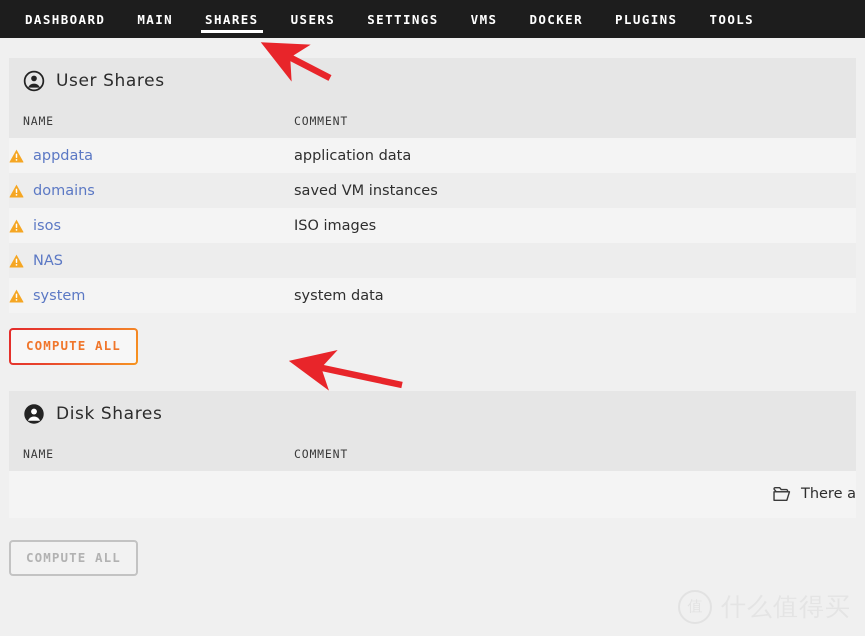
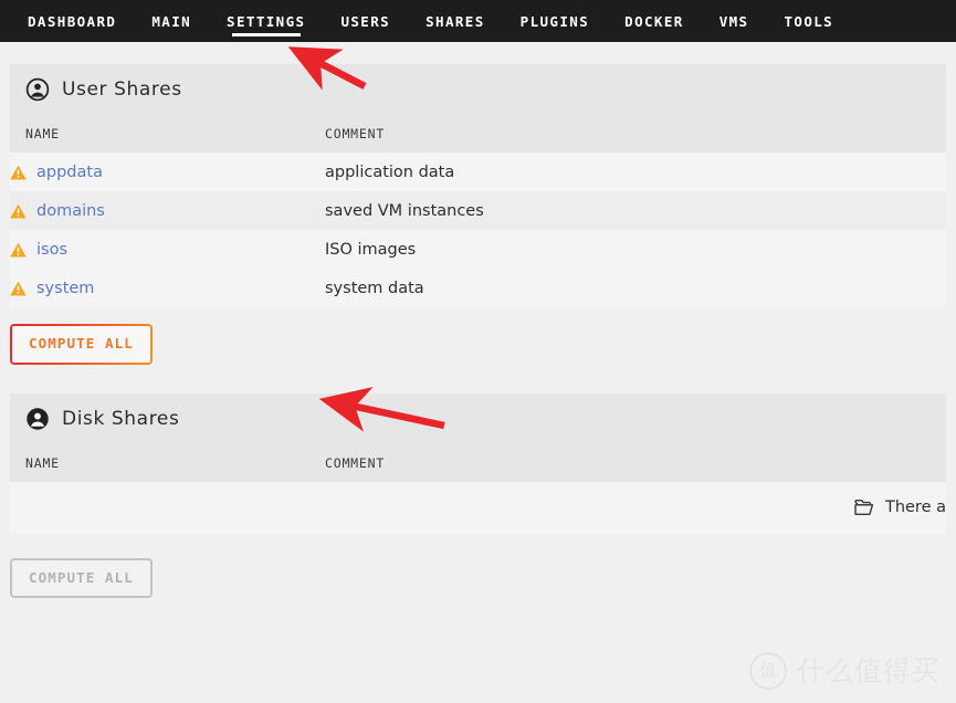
  DASHBOARD
  MAIN
- SHARES
+ SETTINGS
  USERS
- SETTINGS
+ SHARES
- VMS
+ PLUGINS
  DOCKER
- PLUGINS
+ VMS
  TOOLS
  User Shares
  NAME	COMMENT
  appdata	application data
  domains	saved VM instances
  isos	ISO images
- NAS
  system	system data
  COMPUTE ALL
  Disk Shares
  NAME	COMMENT
  There a
  COMPUTE ALL
